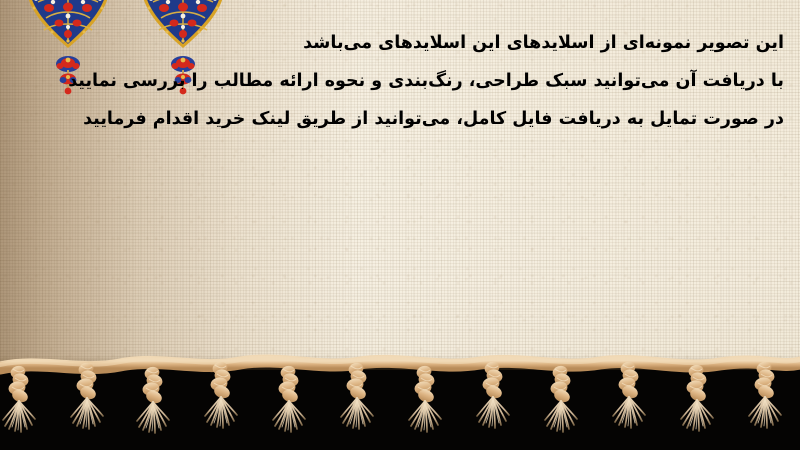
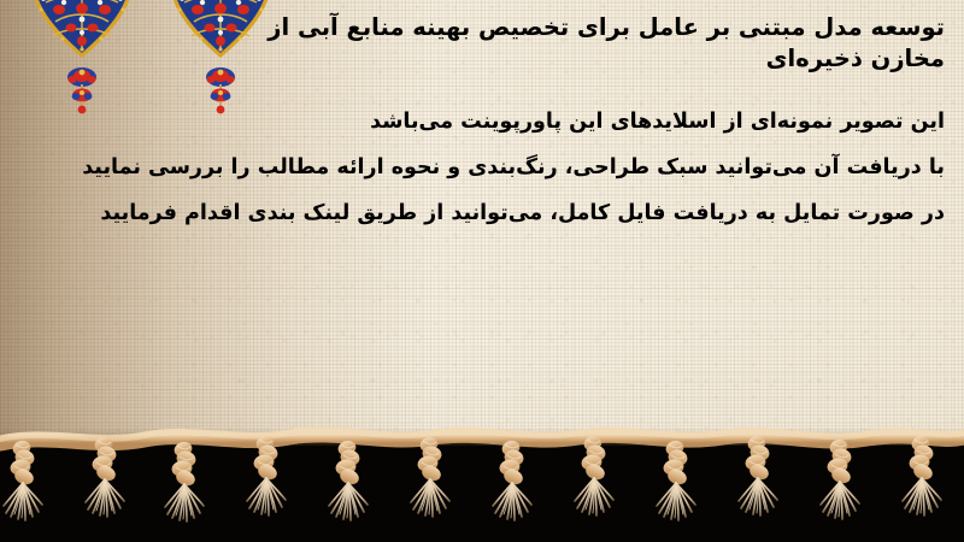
+ توسعه مدل مبتنی بر عامل برای تخصیص بهینه منابع آبی از
+ مخازن ذخیره‌ای
- این تصویر نمونه‌ای از اسلایدهای این اسلایدهای می‌باشد
+ این تصویر نمونه‌ای از اسلایدهای این پاورپوینت می‌باشد
  با دریافت آن می‌توانید سبک طراحی، رنگ‌بندی و نحوه ارائه مطالب را بررسی نمایید
- در صورت تمایل به دریافت فایل کامل، می‌توانید از طریق لینک خرید اقدام فرمایید
+ در صورت تمایل به دریافت فایل کامل، می‌توانید از طریق لینک بندی اقدام فرمایید
